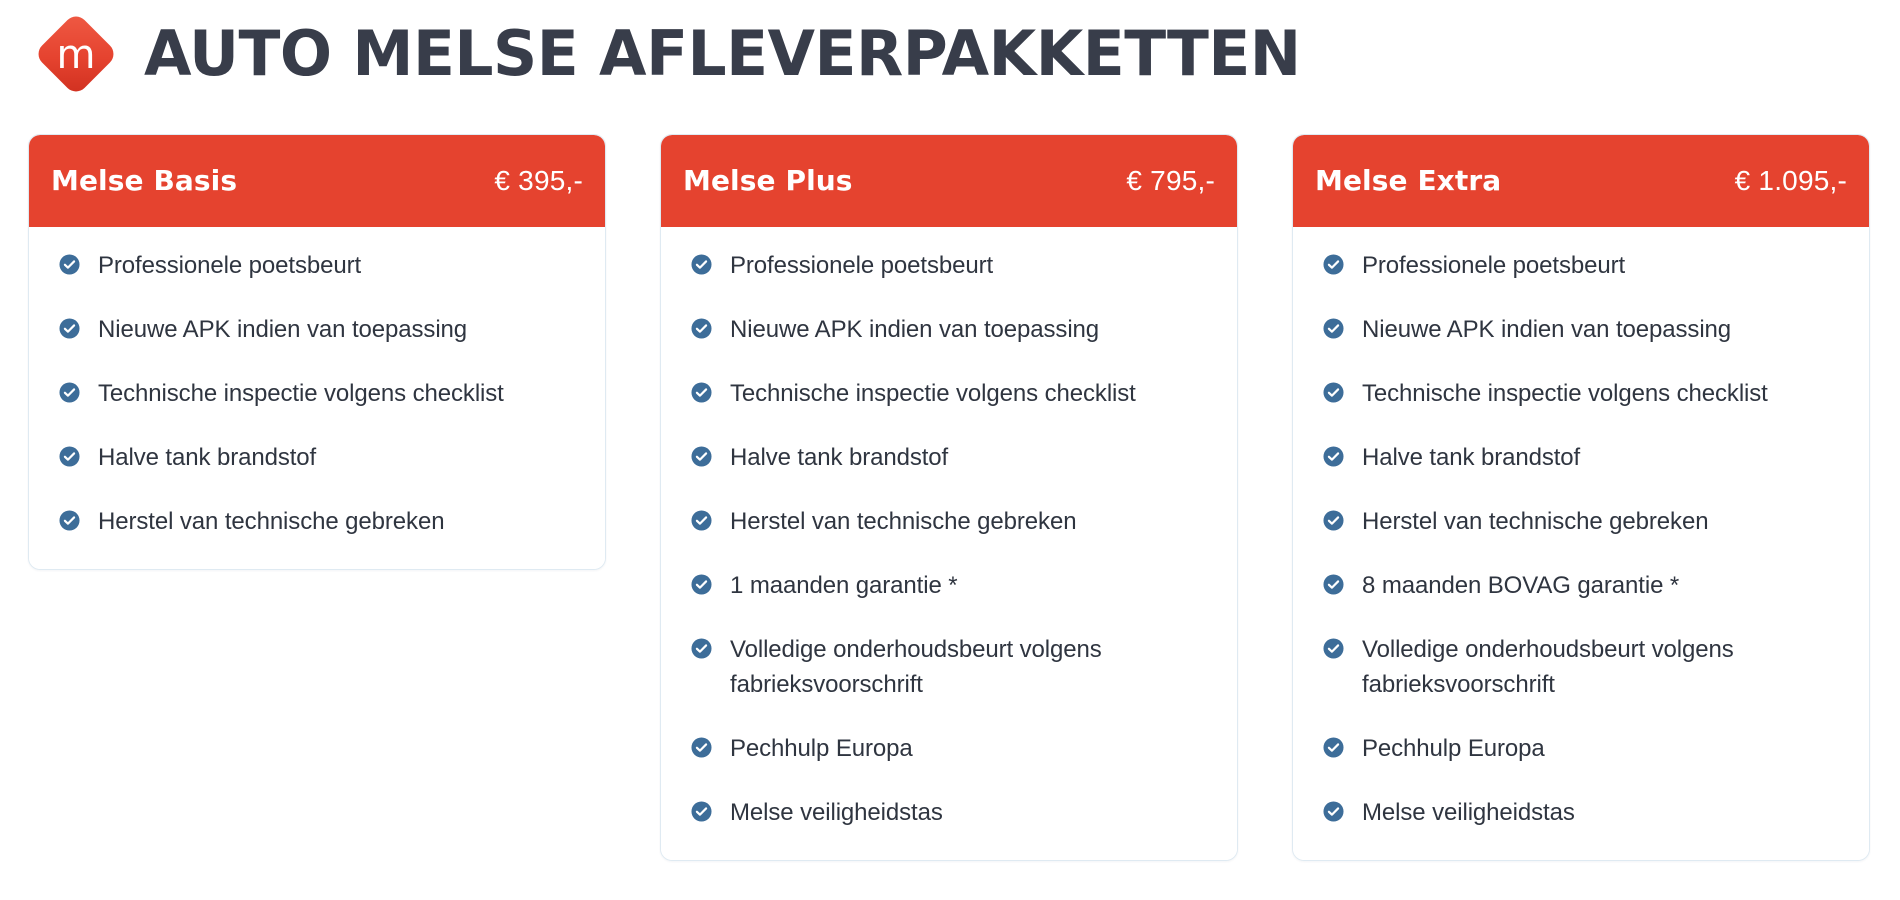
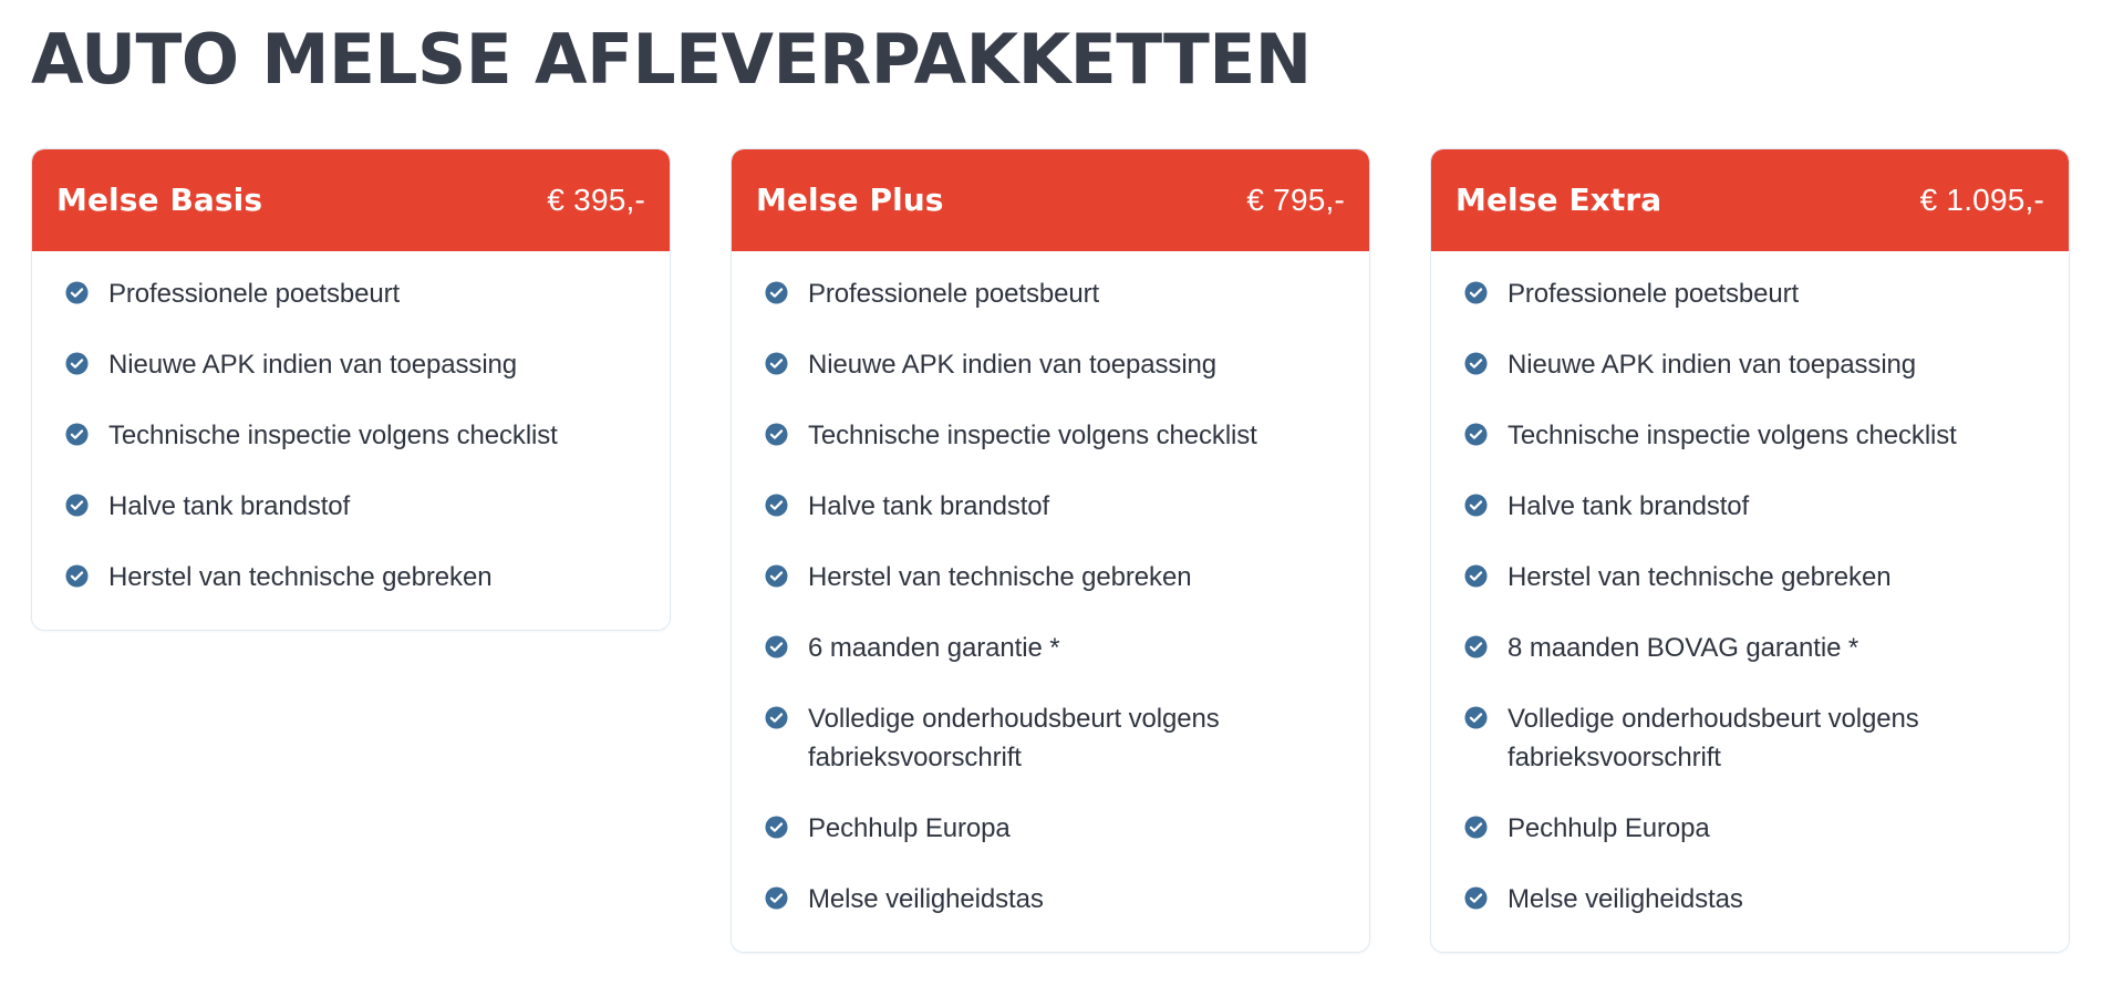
- m
  AUTO MELSE AFLEVERPAKKETTEN
  Melse Basis
  € 395,-
  Professionele poetsbeurt
  Nieuwe APK indien van toepassing
  Technische inspectie volgens checklist
  Halve tank brandstof
  Herstel van technische gebreken
  Melse Plus
  € 795,-
  Professionele poetsbeurt
  Nieuwe APK indien van toepassing
  Technische inspectie volgens checklist
  Halve tank brandstof
  Herstel van technische gebreken
- 1 maanden garantie *
+ 6 maanden garantie *
  Volledige onderhoudsbeurt volgens fabrieksvoorschrift
  Pechhulp Europa
  Melse veiligheidstas
  Melse Extra
  € 1.095,-
  Professionele poetsbeurt
  Nieuwe APK indien van toepassing
  Technische inspectie volgens checklist
  Halve tank brandstof
  Herstel van technische gebreken
  8 maanden BOVAG garantie *
  Volledige onderhoudsbeurt volgens fabrieksvoorschrift
  Pechhulp Europa
  Melse veiligheidstas
